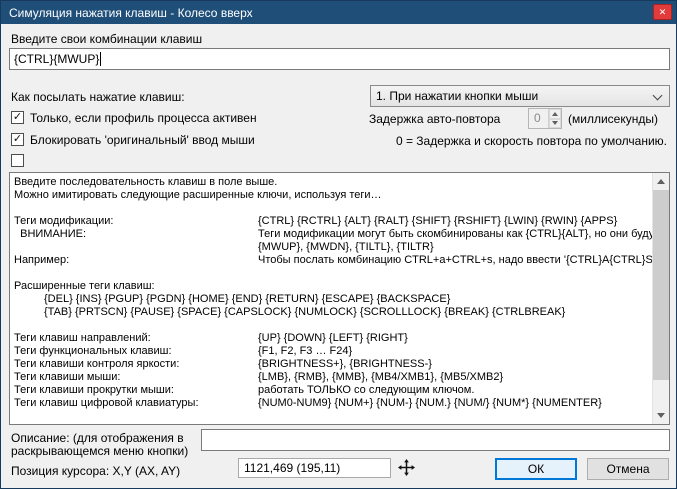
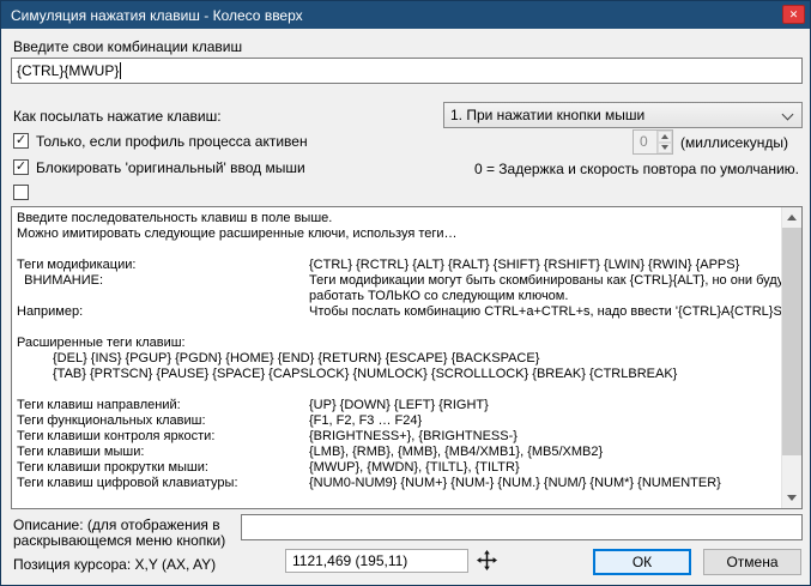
  Симуляция нажатия клавиш - Колесо вверх
  ✕
  Введите свои комбинации клавиш
  {CTRL}{MWUP}
  Как посылать нажатие клавиш:
  1. При нажатии кнопки мыши
  ✓
  Только, если профиль процесса активен
- Задержка авто-повтора
  0
  (миллисекунды)
  ✓
  Блокировать 'оригинальный' ввод мыши
  0 = Задержка и скорость повтора по умолчанию.
  Введите последовательность клавиш в поле выше.
  Можно имитировать следующие расширенные ключи, используя теги…
  Теги модификации: {CTRL} {RCTRL} {ALT} {RALT} {SHIFT} {RSHIFT} {LWIN} {RWIN} {APPS}
  ВНИМАНИЕ: Теги модификации могут быть скомбинированы как {CTRL}{ALT}, но они буд
- {MWUP}, {MWDN}, {TILTL}, {TILTR}
+ работать ТОЛЬКО со следующим ключом.
  Например: Чтобы послать комбинацию CTRL+a+CTRL+s, надо ввести '{CTRL}A{CTRL}S
  Расширенные теги клавиш:
  {DEL} {INS} {PGUP} {PGDN} {HOME} {END} {RETURN} {ESCAPE} {BACKSPACE}
  {TAB} {PRTSCN} {PAUSE} {SPACE} {CAPSLOCK} {NUMLOCK} {SCROLLLOCK} {BREAK} {CTRLBREAK}
  Теги клавиш направлений: {UP} {DOWN} {LEFT} {RIGHT}
  Теги функциональных клавиш: {F1, F2, F3 … F24}
  Теги клавиши контроля яркости: {BRIGHTNESS+}, {BRIGHTNESS-}
  Теги клавиши мыши: {LMB}, {RMB}, {MMB}, {MB4/XMB1}, {MB5/XMB2}
- Теги клавиши прокрутки мыши: работать ТОЛЬКО со следующим ключом.
+ Теги клавиши прокрутки мыши: {MWUP}, {MWDN}, {TILTL}, {TILTR}
  Теги клавиш цифровой клавиатуры: {NUM0-NUM9} {NUM+} {NUM-} {NUM.} {NUM/} {NUM*} {NUMENTER}
  Описание: (для отображения в раскрывающемся меню кнопки)
  Позиция курсора: X,Y (AX, AY)
  1121,469 (195,11)
  ОК
  Отмена
